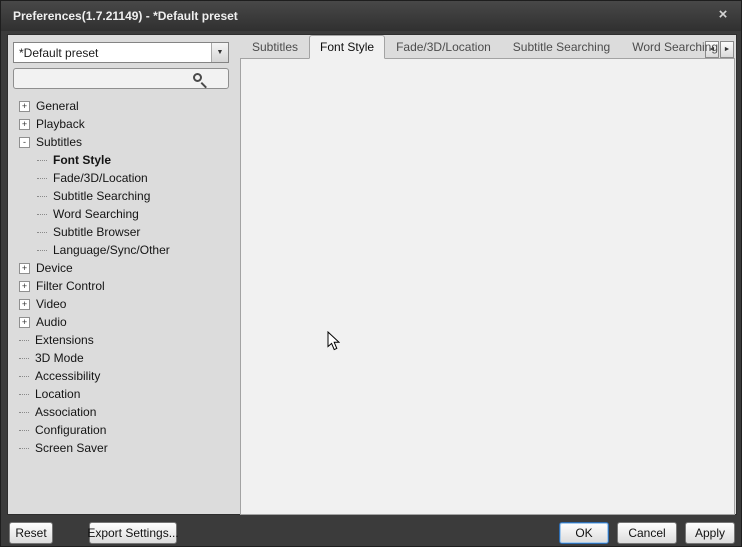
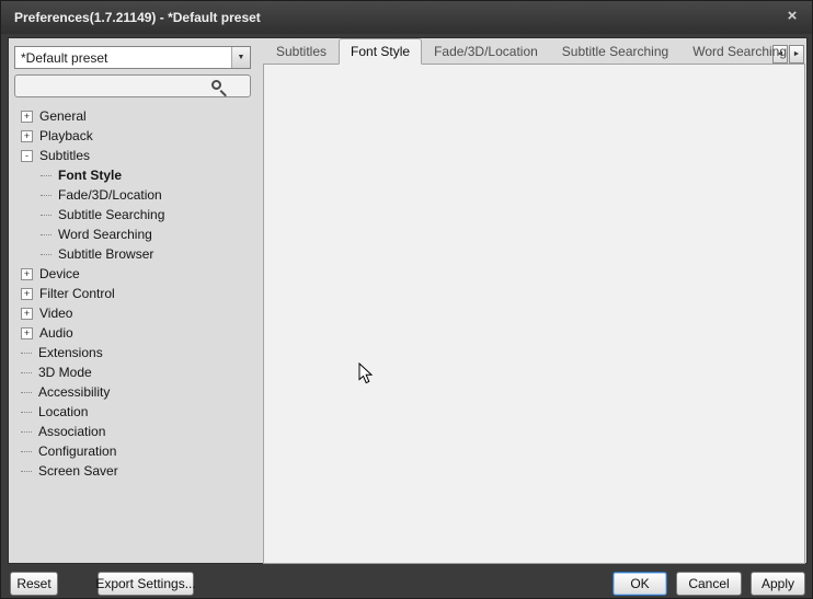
  Preferences(1.7.21149) - *Default preset
  ×
  *Default preset
  +
  General
  +
  Playback
  -
  Subtitles
  Font Style
  Fade/3D/Location
  Subtitle Searching
  Word Searching
  Subtitle Browser
- Language/Sync/Other
  +
  Device
  +
  Filter Control
  +
  Video
  +
  Audio
  Extensions
  3D Mode
  Accessibility
  Location
  Association
  Configuration
  Screen Saver
  Subtitles
  Font Style
  Fade/3D/Location
  Subtitle Searching
  Word Searching
  Reset
  Export Settings...
  OK
  Cancel
  Apply
